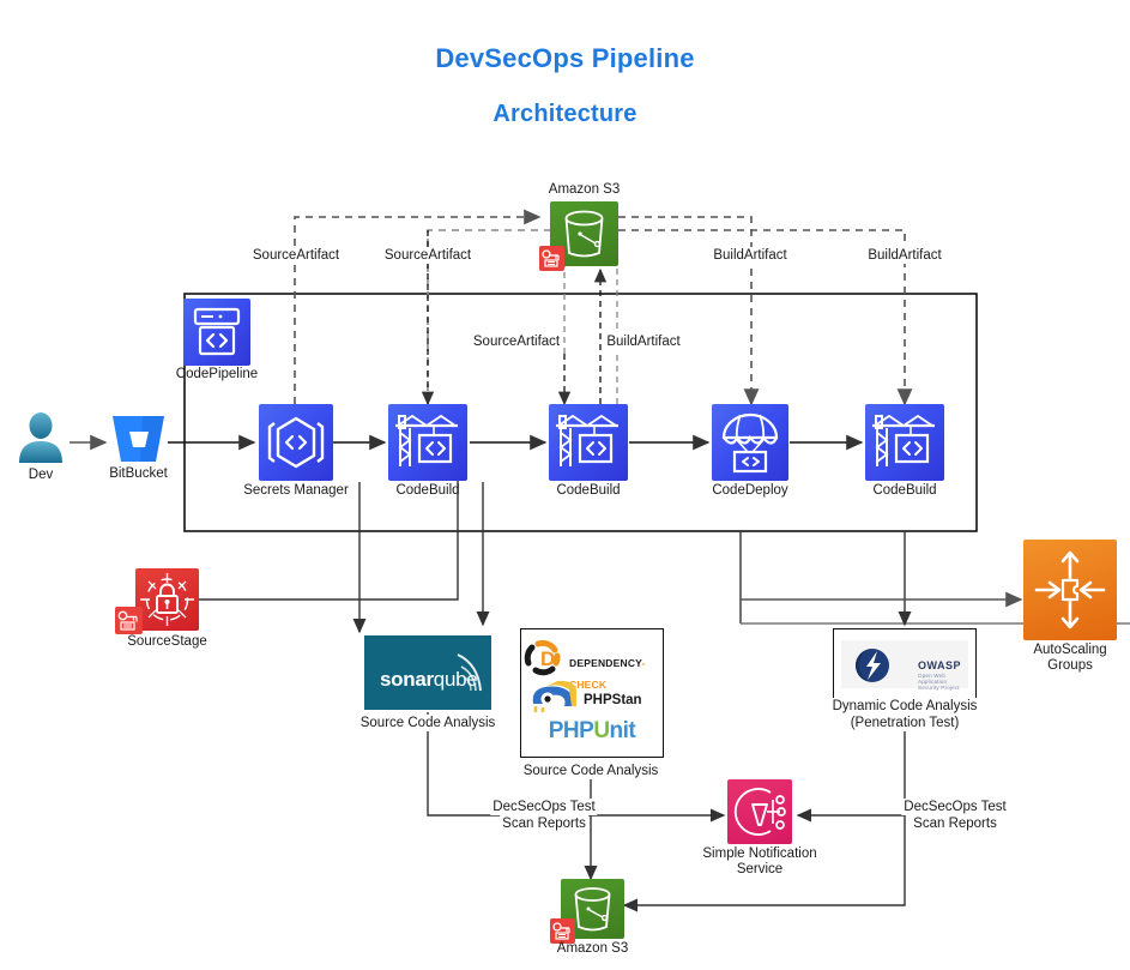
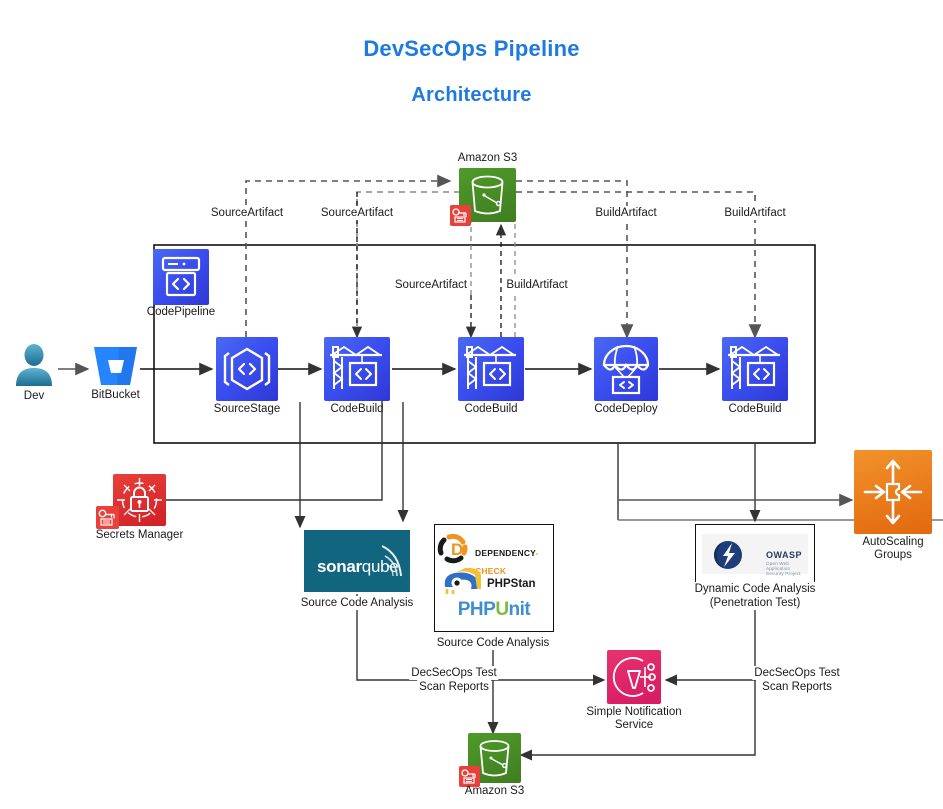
  DevSecOps Pipeline
  Architecture
  Dev
  BitBucket
  CodePipeline
- Secrets Manager
+ SourceStage
  CodeBuild
  CodeBuild
  CodeDeploy
  CodeBuild
  Amazon S3
  Amazon S3
- SourceStage
+ Secrets Manager
  AutoScaling
  Groups
  Simple Notification
  Service
  sonarqube
  Source Code Analysis
  D
  DEPENDENCY-HECK
  PHPStan
  PHPUnit
  Source Code Analysis
  OWASP
  Dynamic Code Analysis
  (Penetration Test)
  SourceArtifact
  SourceArtifact
  BuildArtifact
  BuildArtifact
  SourceArtifact
  BuildArtifact
  DecSecOps Test
  Scan Reports
  DecSecOps Test
  Scan Reports
